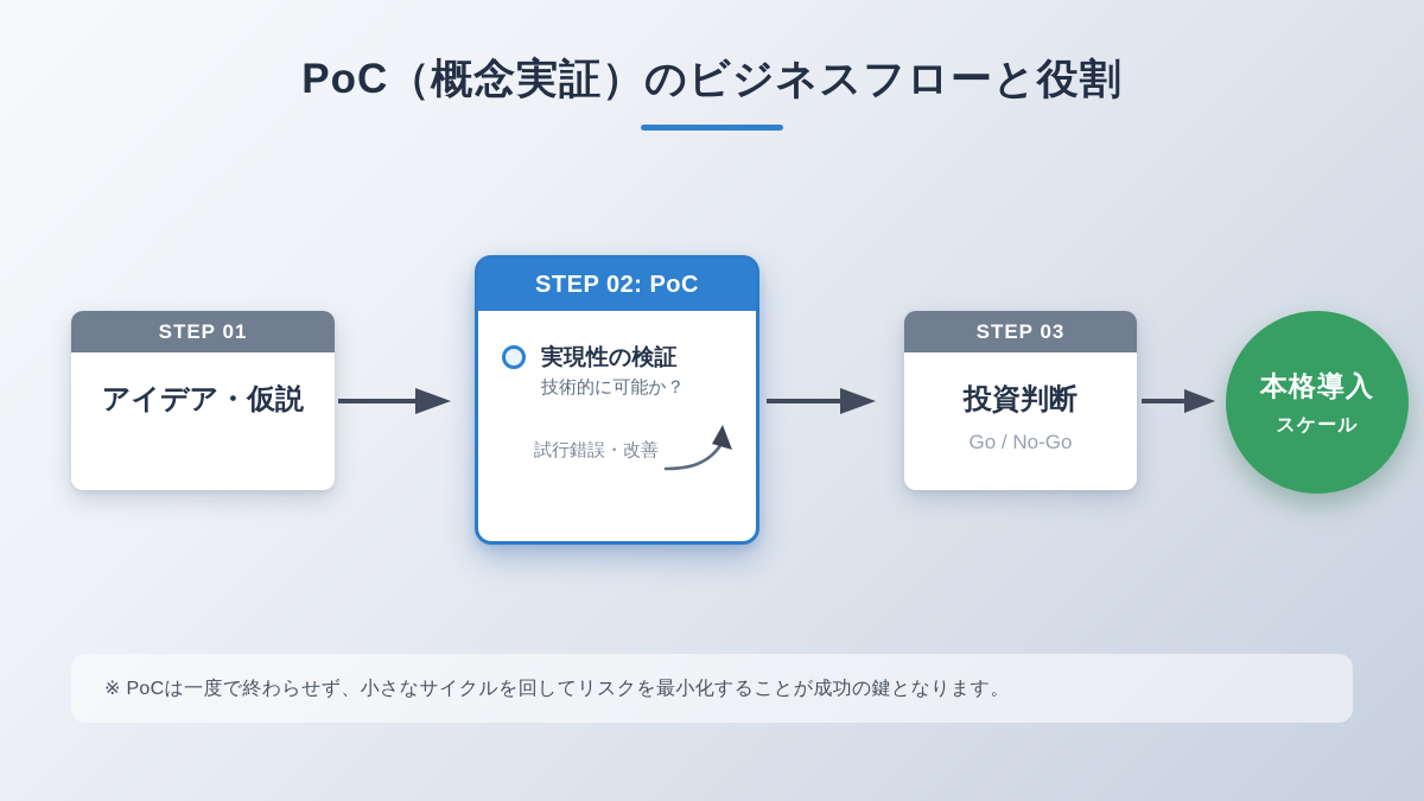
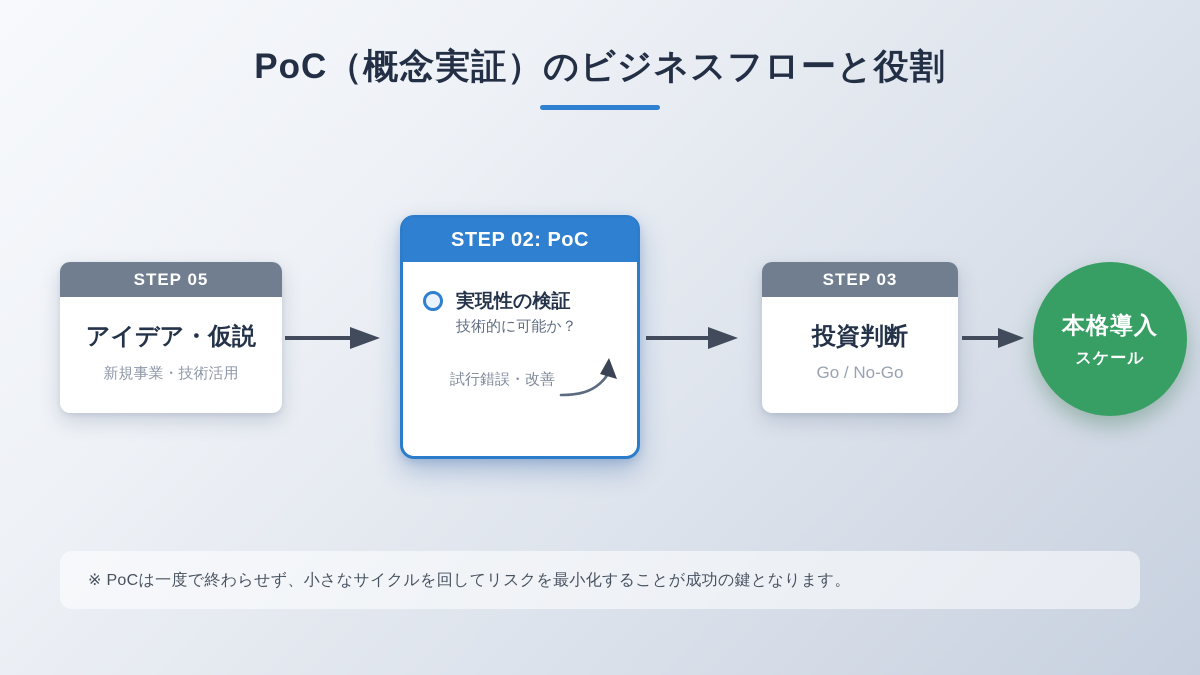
  PoC（概念実証）のビジネスフローと役割
- STEP 01
+ STEP 05
  アイデア・仮説
+ 新規事業・技術活用
  STEP 02: PoC
  実現性の検証
  技術的に可能か？
  試行錯誤・改善
  STEP 03
  投資判断
  Go / No-Go
  本格導入
  スケール
  ※ PoCは一度で終わらせず、小さなサイクルを回してリスクを最小化することが成功の鍵となります。
